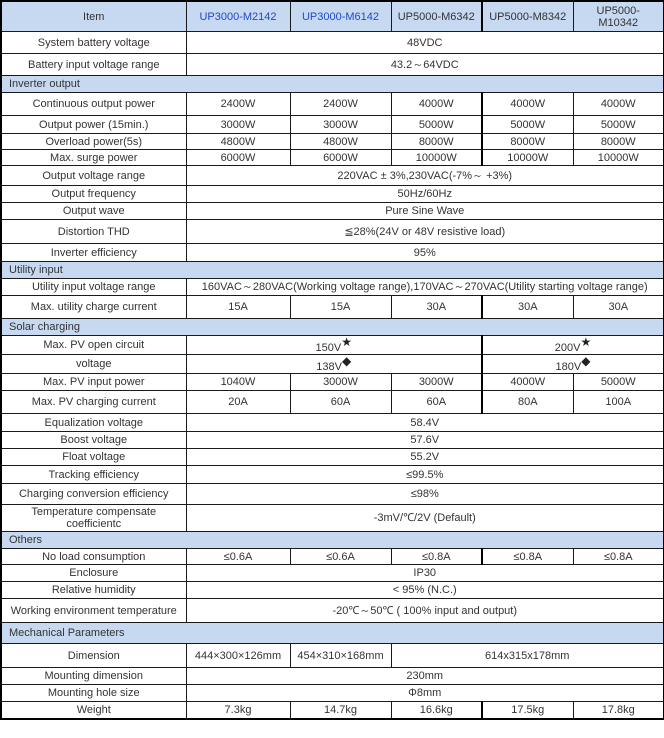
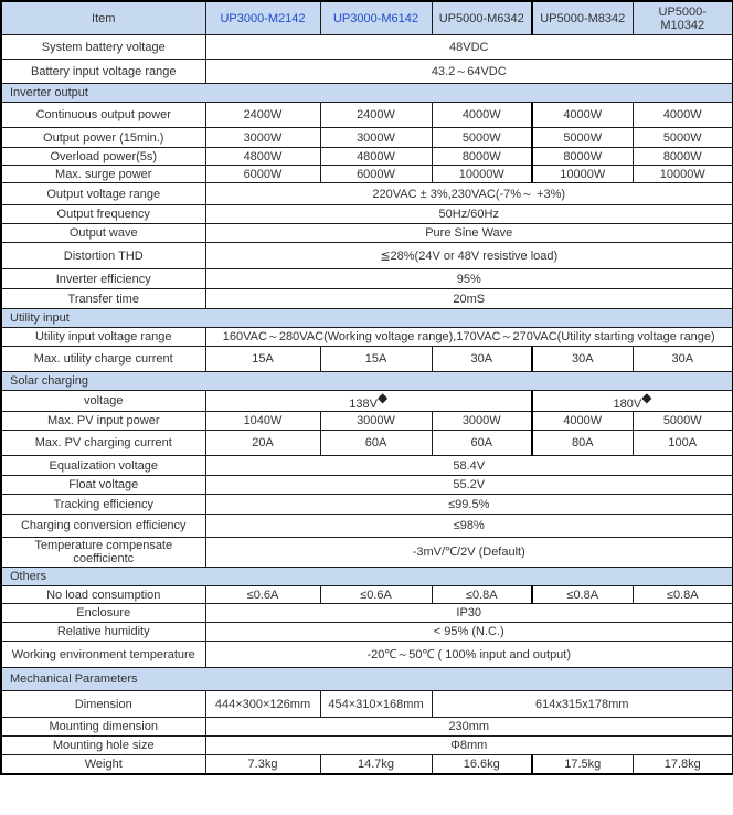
  Item	UP3000-M2142	UP3000-M6142	UP5000-M6342	UP5000-M8342	UP5000-M10342
  System battery voltage	48VDC
  Battery input voltage range	43.2～64VDC
  Inverter output
  Continuous output power	2400W	2400W	4000W	4000W	4000W
  Output power (15min.)	3000W	3000W	5000W	5000W	5000W
  Overload power(5s)	4800W	4800W	8000W	8000W	8000W
  Max. surge power	6000W	6000W	10000W	10000W	10000W
  Output voltage range	220VAC ± 3%,230VAC(-7%～ +3%)
  Output frequency	50Hz/60Hz
  Output wave	Pure Sine Wave
  Distortion THD	≦28%(24V or 48V resistive load)
  Inverter efficiency	95%
+ Transfer time	20mS
  Utility input
  Utility input voltage range	160VAC～280VAC(Working voltage range),170VAC～270VAC(Utility starting voltage range)
  Max. utility charge current	15A	15A	30A	30A	30A
  Solar charging
- Max. PV open circuit	150V★	200V★
  voltage	138V◆	180V◆
  Max. PV input power	1040W	3000W	3000W	4000W	5000W
  Max. PV charging current	20A	60A	60A	80A	100A
  Equalization voltage	58.4V
- Boost voltage	57.6V
  Float voltage	55.2V
  Tracking efficiency	≤99.5%
  Charging conversion efficiency	≤98%
  Temperature compensate coefficientc	-3mV/℃/2V (Default)
  Others
  No load consumption	≤0.6A	≤0.6A	≤0.8A	≤0.8A	≤0.8A
  Enclosure	IP30
  Relative humidity	< 95% (N.C.)
  Working environment temperature	-20℃～50℃ ( 100% input and output)
  Mechanical Parameters
  Dimension	444×300×126mm	454×310×168mm	614x315x178mm
  Mounting dimension	230mm
  Mounting hole size	Φ8mm
  Weight	7.3kg	14.7kg	16.6kg	17.5kg	17.8kg
